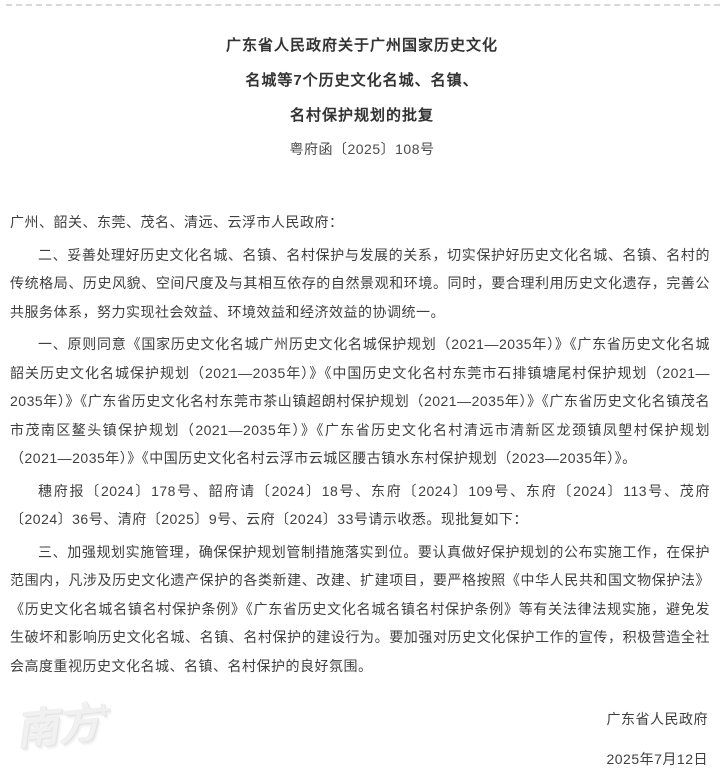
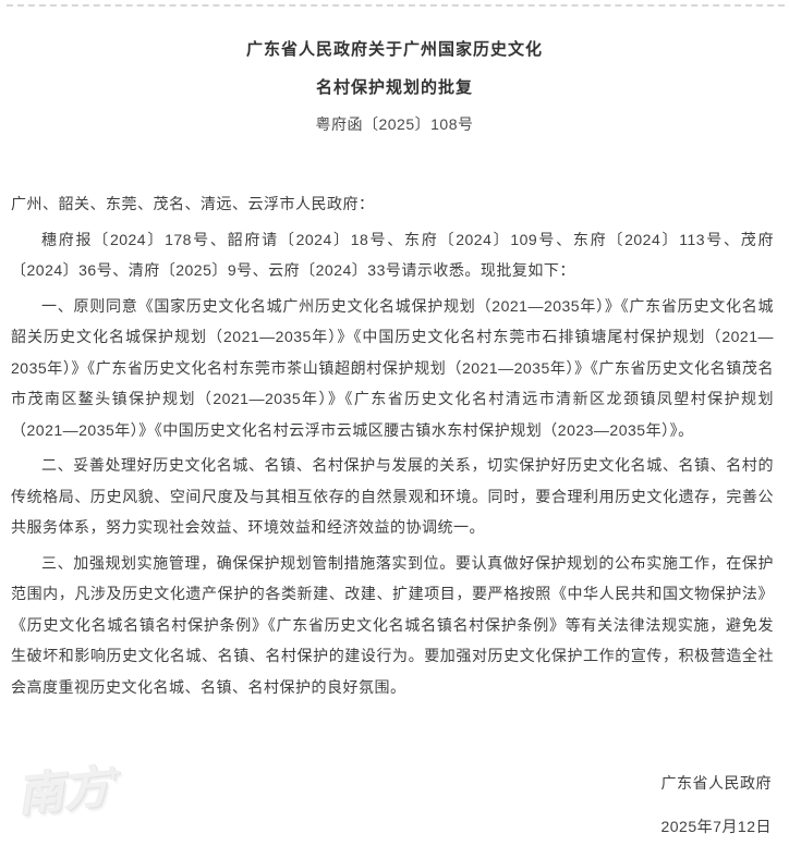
  广东省人民政府关于广州国家历史文化
- 名城等7个历史文化名城、名镇、
  名村保护规划的批复
  粤府函〔2025〕108号
  广州、韶关、东莞、茂名、清远、云浮市人民政府：
- 二、妥善处理好历史文化名城、名镇、名村保护与发展的关系，切实保护好历史文化名城、名镇、名村的传统格局、历史风貌、空间尺度及与其相互依存的自然景观和环境。同时，要合理利用历史文化遗存，完善公共服务体系，努力实现社会效益、环境效益和经济效益的协调统一。
+ 穗府报〔2024〕178号、韶府请〔2024〕18号、东府〔2024〕109号、东府〔2024〕113号、茂府〔2024〕36号、清府〔2025〕9号、云府〔2024〕33号请示收悉。现批复如下：
  一、原则同意《国家历史文化名城广州历史文化名城保护规划（2021—2035年）》《广东省历史文化名城韶关历史文化名城保护规划（2021—2035年）》《中国历史文化名村东莞市石排镇塘尾村保护规划（2021—2035年）》《广东省历史文化名村东莞市茶山镇超朗村保护规划（2021—2035年）》《广东省历史文化名镇茂名市茂南区鳌头镇保护规划（2021—2035年）》《广东省历史文化名村清远市清新区龙颈镇凤塱村保护规划（2021—2035年）》《中国历史文化名村云浮市云城区腰古镇水东村保护规划（2023—2035年）》。
- 穗府报〔2024〕178号、韶府请〔2024〕18号、东府〔2024〕109号、东府〔2024〕113号、茂府〔2024〕36号、清府〔2025〕9号、云府〔2024〕33号请示收悉。现批复如下：
+ 二、妥善处理好历史文化名城、名镇、名村保护与发展的关系，切实保护好历史文化名城、名镇、名村的传统格局、历史风貌、空间尺度及与其相互依存的自然景观和环境。同时，要合理利用历史文化遗存，完善公共服务体系，努力实现社会效益、环境效益和经济效益的协调统一。
  三、加强规划实施管理，确保保护规划管制措施落实到位。要认真做好保护规划的公布实施工作，在保护范围内，凡涉及历史文化遗产保护的各类新建、改建、扩建项目，要严格按照《中华人民共和国文物保护法》《历史文化名城名镇名村保护条例》《广东省历史文化名城名镇名村保护条例》等有关法律法规实施，避免发生破坏和影响历史文化名城、名镇、名村保护的建设行为。要加强对历史文化保护工作的宣传，积极营造全社会高度重视历史文化名城、名镇、名村保护的良好氛围。
  广东省人民政府
  2025年7月12日
